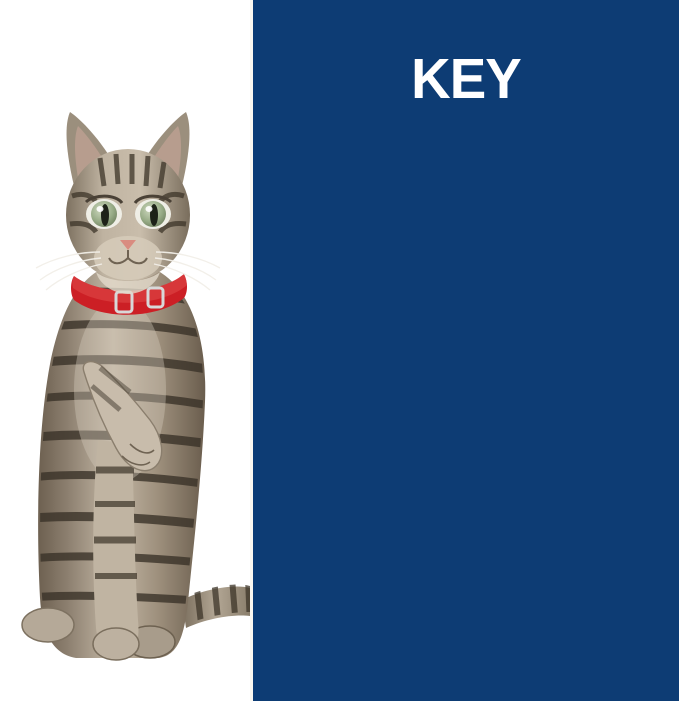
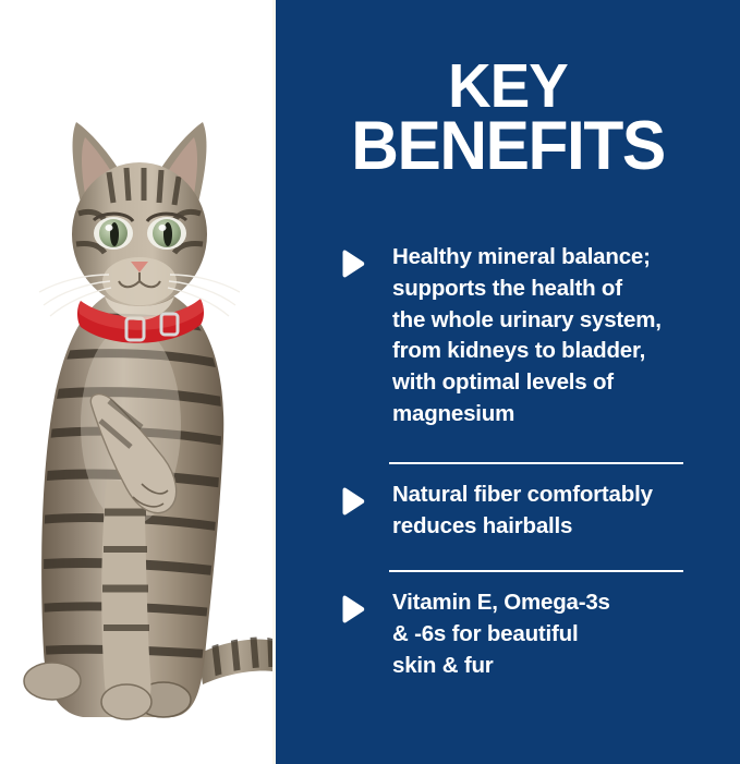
  KEY
+ BENEFITS
+ Healthy mineral balance;
+ supports the health of
+ the whole urinary system,
+ from kidneys to bladder,
+ with optimal levels of
+ magnesium
+ Natural fiber comfortably
+ reduces hairballs
+ Vitamin E, Omega-3s
+ & -6s for beautiful
+ skin & fur
